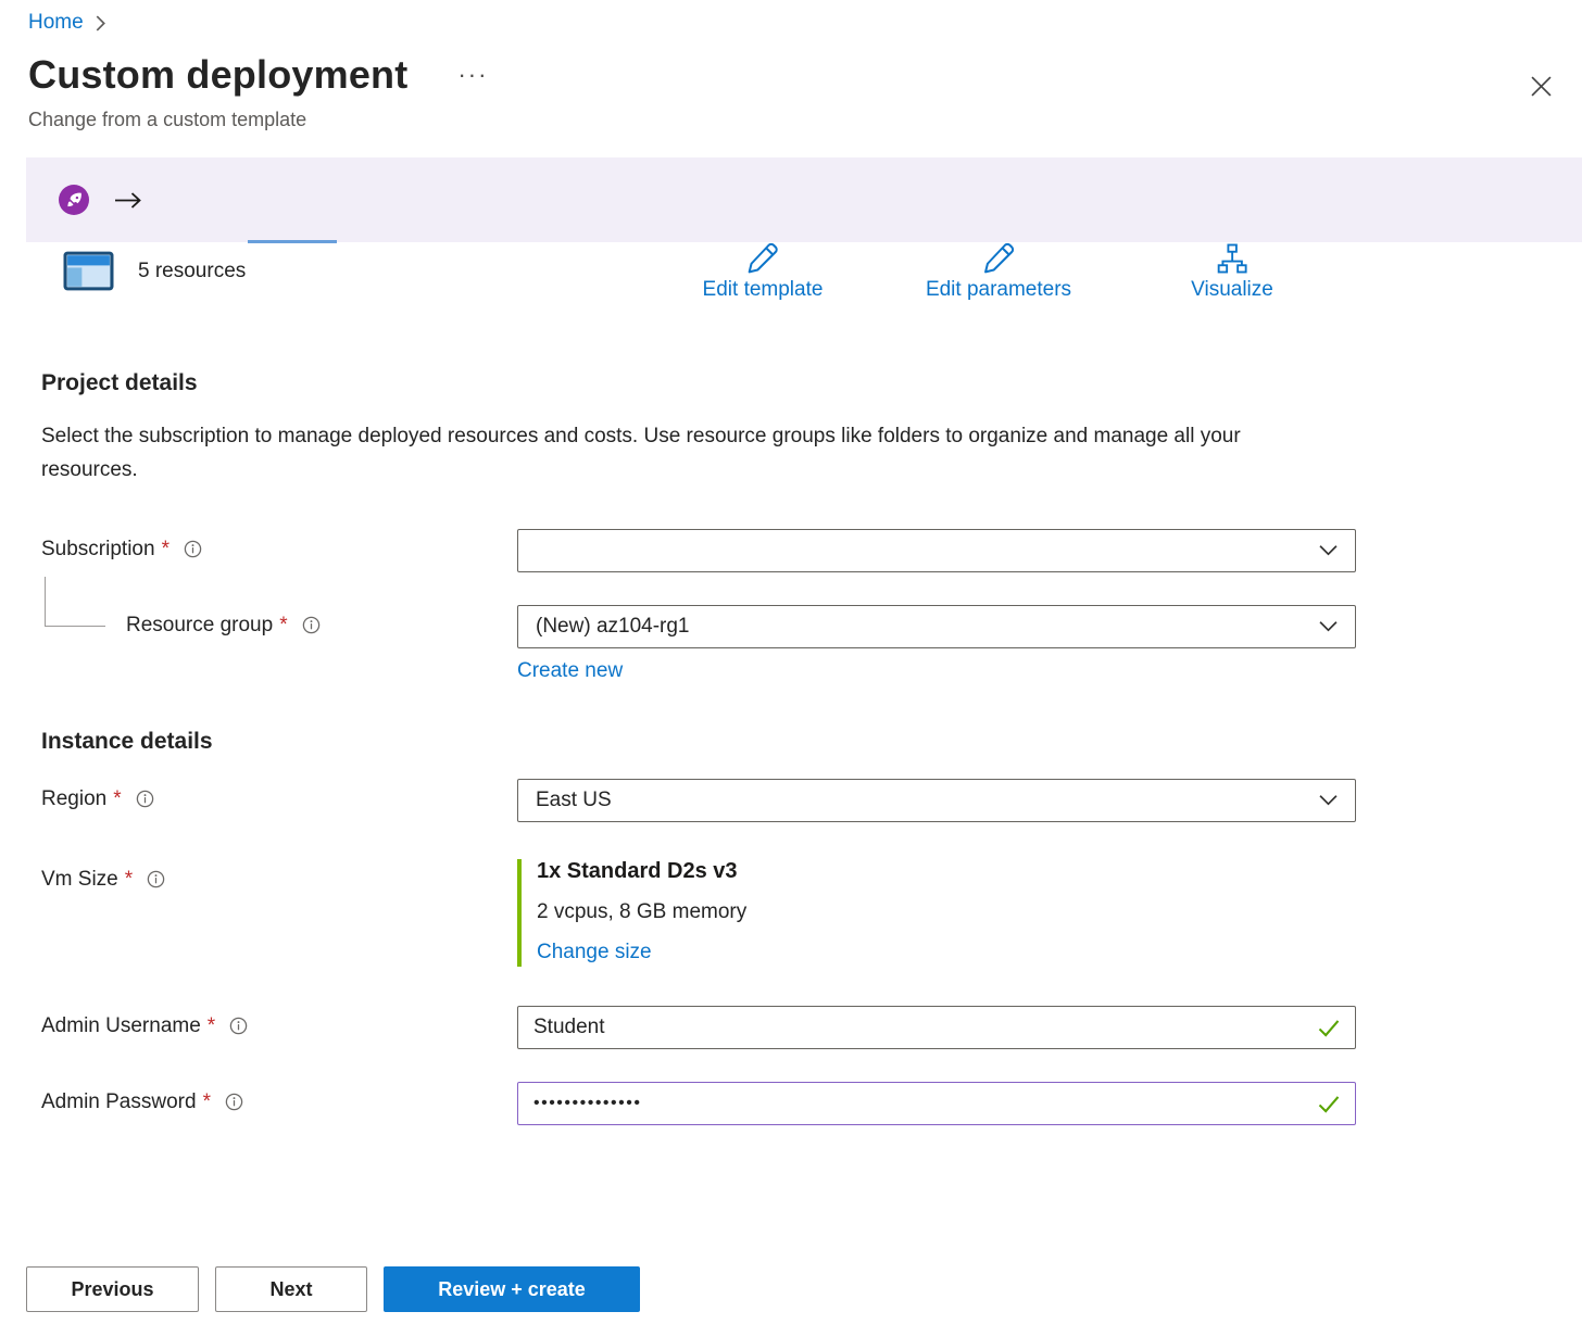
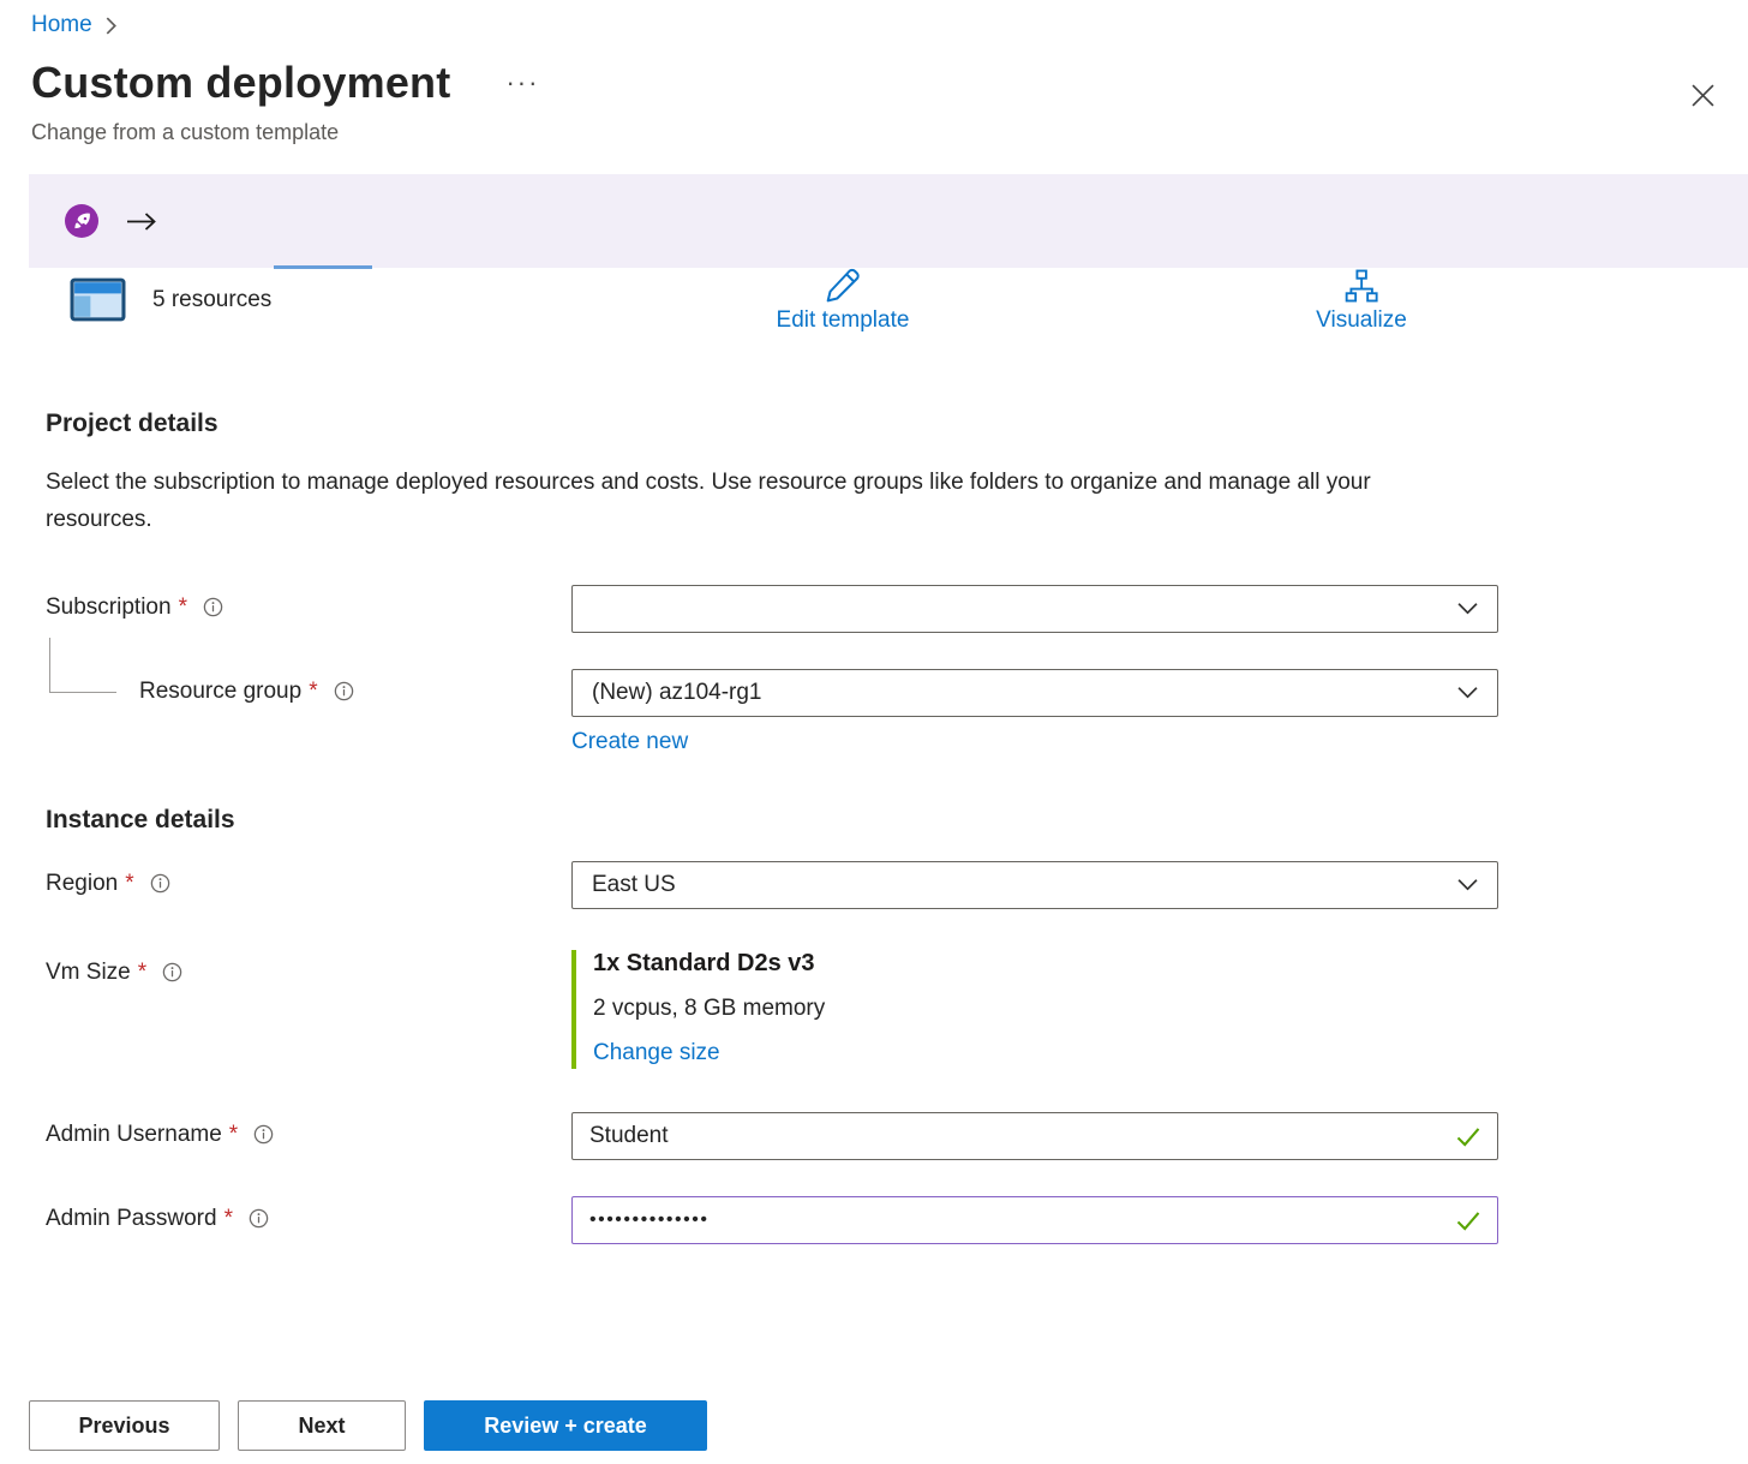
  Home
  Custom deployment
  ···
  Change from a custom template
  5 resources
  Edit template
- Edit parameters
  Visualize
  Project details
  Select the subscription to manage deployed resources and costs. Use resource groups like folders to organize and manage all your resources.
  Subscription
  *
  Resource group
  *
  (New) az104-rg1
  Create new
  Instance details
  Region
  *
  East US
  Vm Size
  *
  1x Standard D2s v3
  2 vcpus, 8 GB memory
  Change size
  Admin Username
  *
  Student
  Admin Password
  *
  ••••••••••••••
  Previous
  Next
  Review + create
